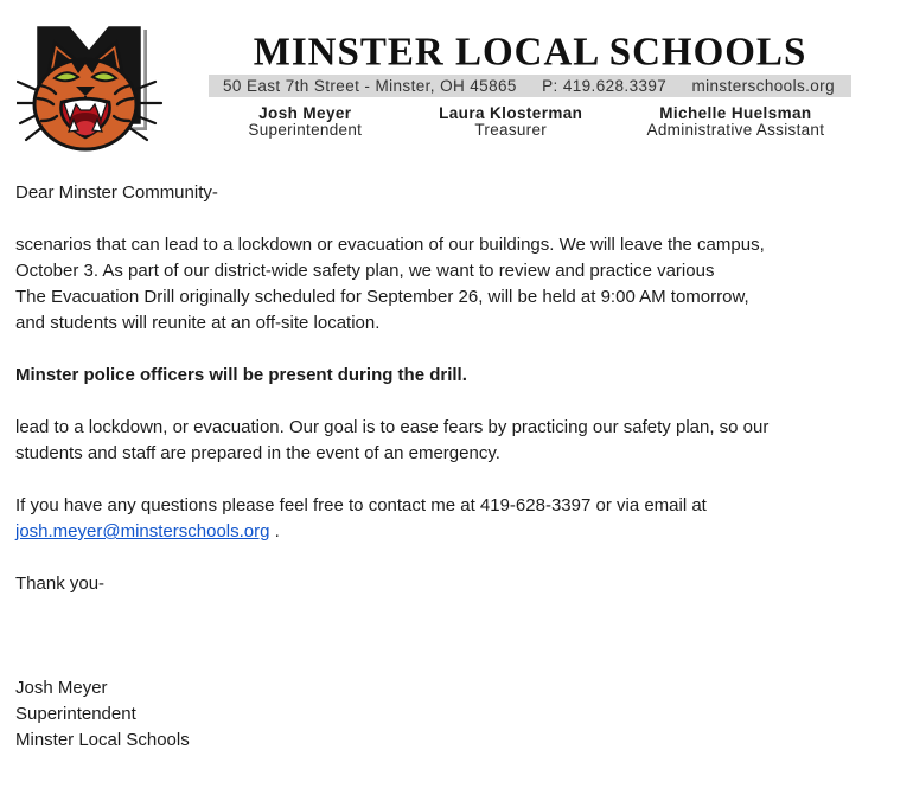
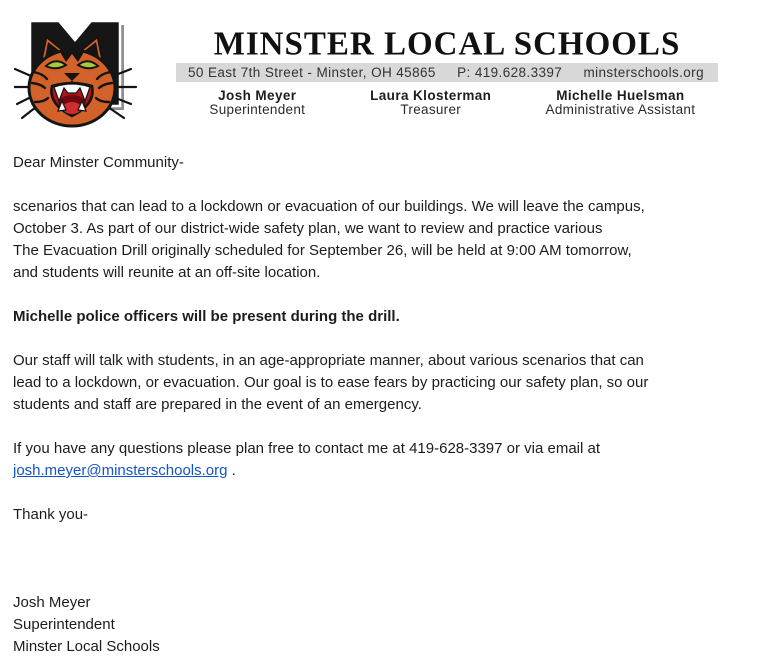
  MINSTER LOCAL SCHOOLS
  50 East 7th Street - Minster, OH 45865
  P: 419.628.3397
  minsterschools.org
  Josh Meyer
  Superintendent
  Laura Klosterman
  Treasurer
  Michelle Huelsman
  Administrative Assistant
  Dear Minster Community-
  scenarios that can lead to a lockdown or evacuation of our buildings. We will leave the campus,
  October 3. As part of our district-wide safety plan, we want to review and practice various
  The Evacuation Drill originally scheduled for September 26, will be held at 9:00 AM tomorrow,
  and students will reunite at an off-site location.
- Minster police officers will be present during the drill.
+ Michelle police officers will be present during the drill.
+ Our staff will talk with students, in an age-appropriate manner, about various scenarios that can
  lead to a lockdown, or evacuation. Our goal is to ease fears by practicing our safety plan, so our
  students and staff are prepared in the event of an emergency.
- If you have any questions please feel free to contact me at 419-628-3397 or via email at
+ If you have any questions please plan free to contact me at 419-628-3397 or via email at
  josh.meyer@minsterschools.org .
  Thank you-
  Josh Meyer
  Superintendent
  Minster Local Schools
